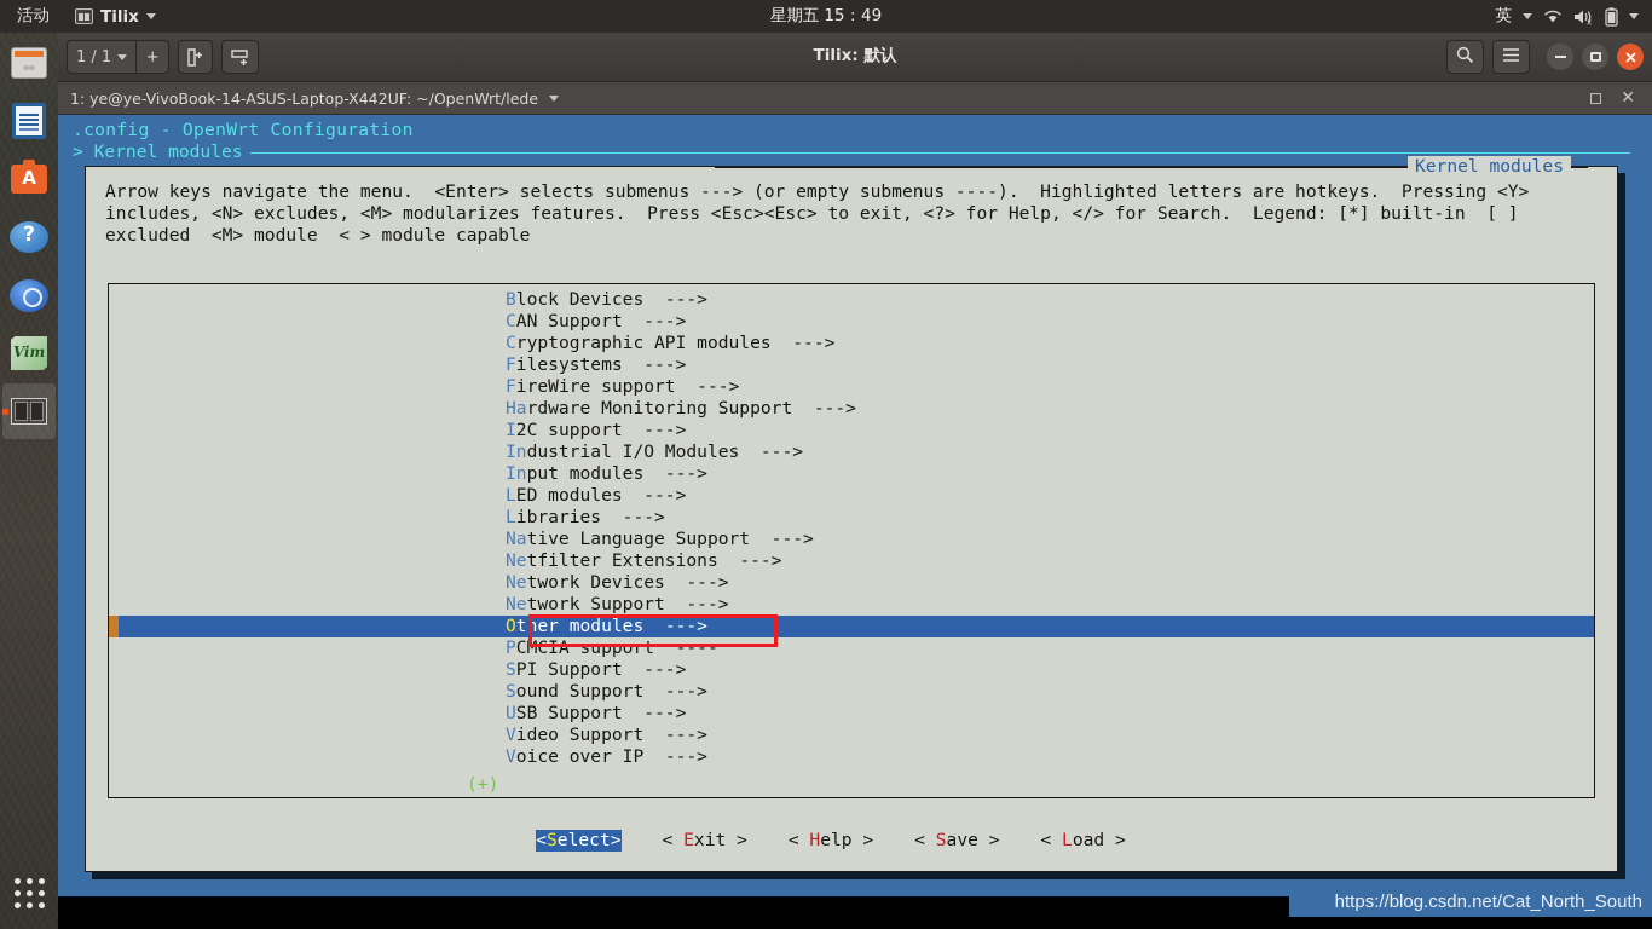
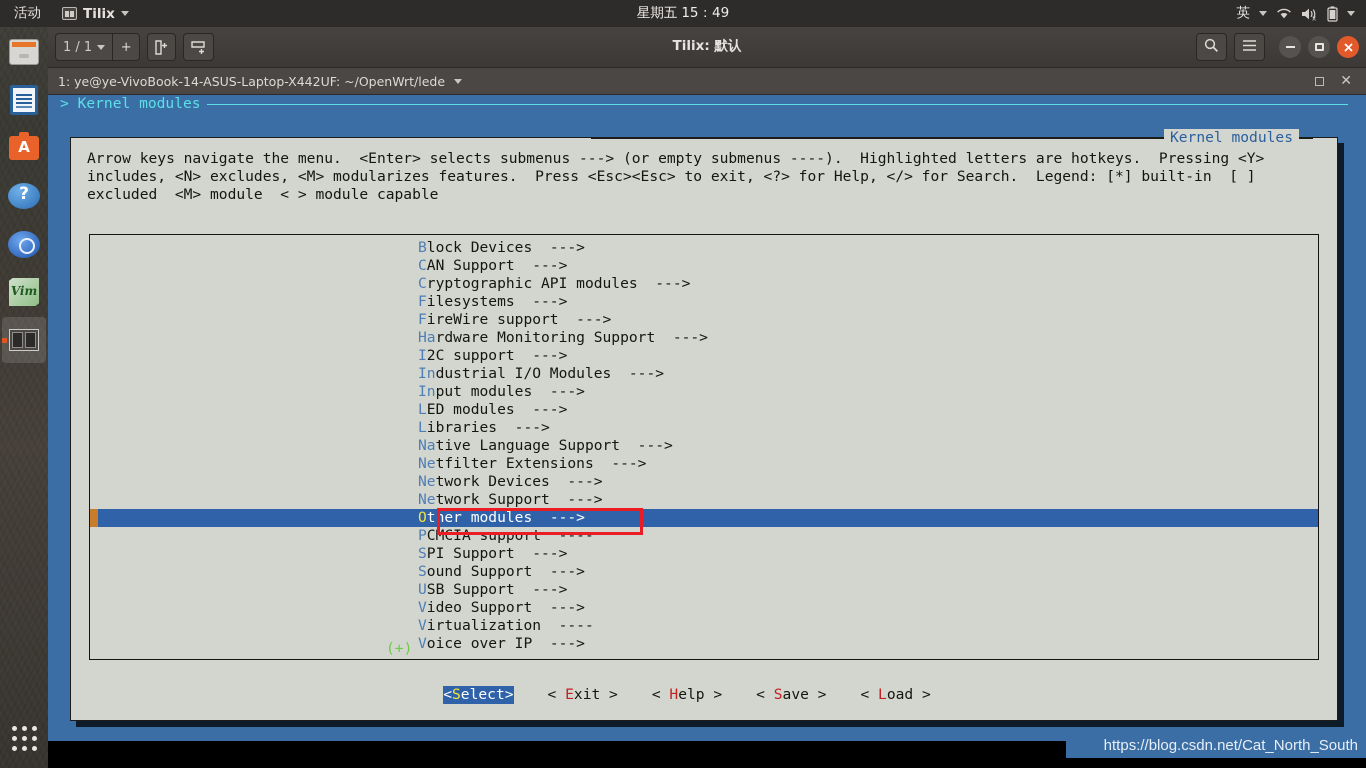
  活动
  Tilix
  星期五 15：49
  英
  1 / 1
  +
  Tilix: 默认
  1: ye@ye-VivoBook-14-ASUS-Laptop-X442UF: ~/OpenWrt/lede
  ✕
- .config - OpenWrt Configuration
  > Kernel modules
  Kernel modules
  Arrow keys navigate the menu. <Enter> selects submenus ---> (or empty submenus ----). Highlighted letters are hotkeys. Pressing <Y>
  includes, <N> excludes, <M> modularizes features. Press <Esc><Esc> to exit, <?> for Help, </> for Search. Legend: [*] built-in [ ]
  excluded <M> module < > module capable
  Block Devices --->
  CAN Support --->
  Cryptographic API modules --->
  Filesystems --->
  FireWire support --->
  Hardware Monitoring Support --->
  I2C support --->
  Industrial I/O Modules --->
  Input modules --->
  LED modules --->
  Libraries --->
  Native Language Support --->
  Netfilter Extensions --->
  Network Devices --->
  Network Support --->
  Other modules --->
  PCMCIA support ----
  SPI Support --->
  Sound Support --->
  USB Support --->
  Video Support --->
+ Virtualization ----
  Voice over IP --->
  (+)
  <Select>
  < Exit >
  < Help >
  < Save >
  < Load >
  https://blog.csdn.net/Cat_North_South
